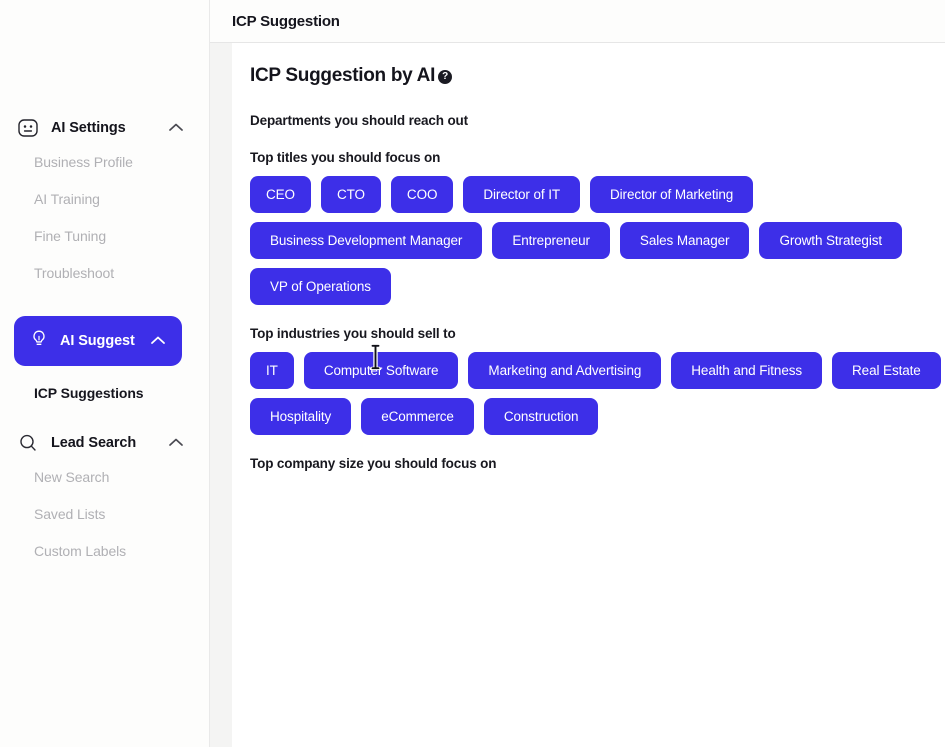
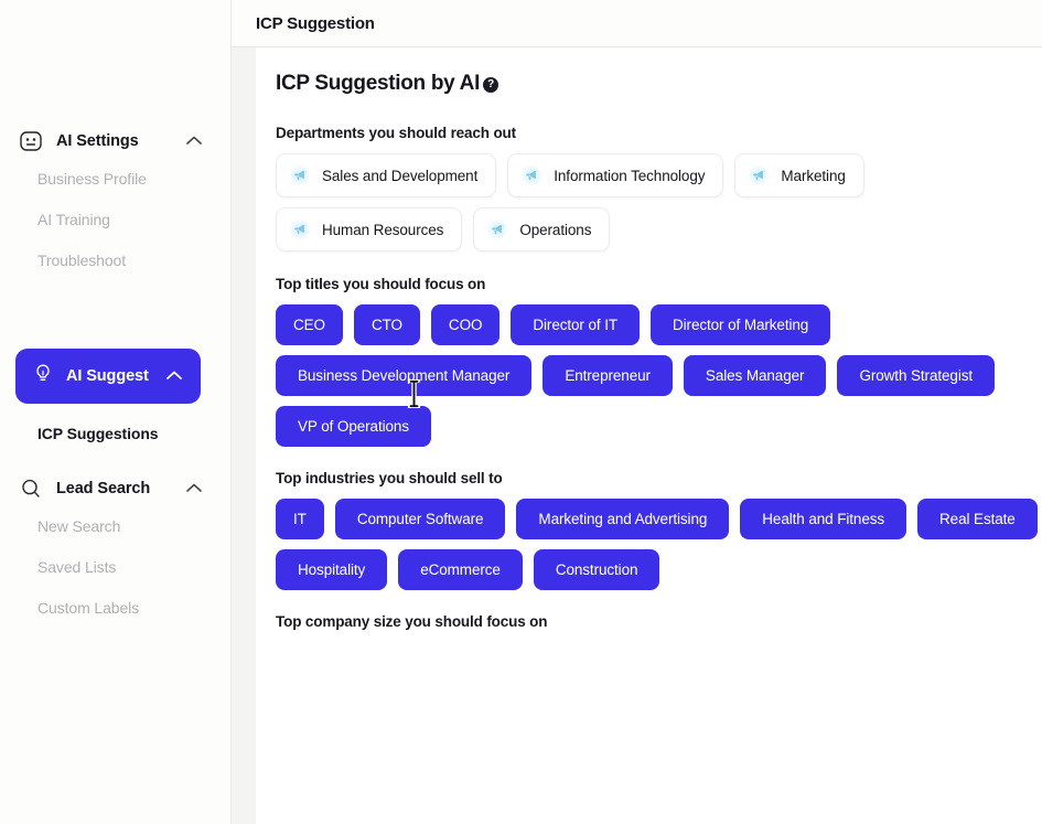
  AI Settings
  Business Profile
  AI Training
- Fine Tuning
  Troubleshoot
  AI Suggest
  ICP Suggestions
  Lead Search
  New Search
  Saved Lists
  Custom Labels
  ICP Suggestion
  ICP Suggestion by AI
  ?
  Departments you should reach out
+ Sales and Development
+ Information Technology
+ Marketing
+ Human Resources
+ Operations
  Top titles you should focus on
  CEO
  CTO
  COO
  Director of IT
  Director of Marketing
  Business Development Manager
  Entrepreneur
  Sales Manager
  Growth Strategist
  VP of Operations
  Top industries you should sell to
  IT
  Computer Software
  Marketing and Advertising
  Health and Fitness
  Real Estate
  Hospitality
  eCommerce
  Construction
  Top company size you should focus on
